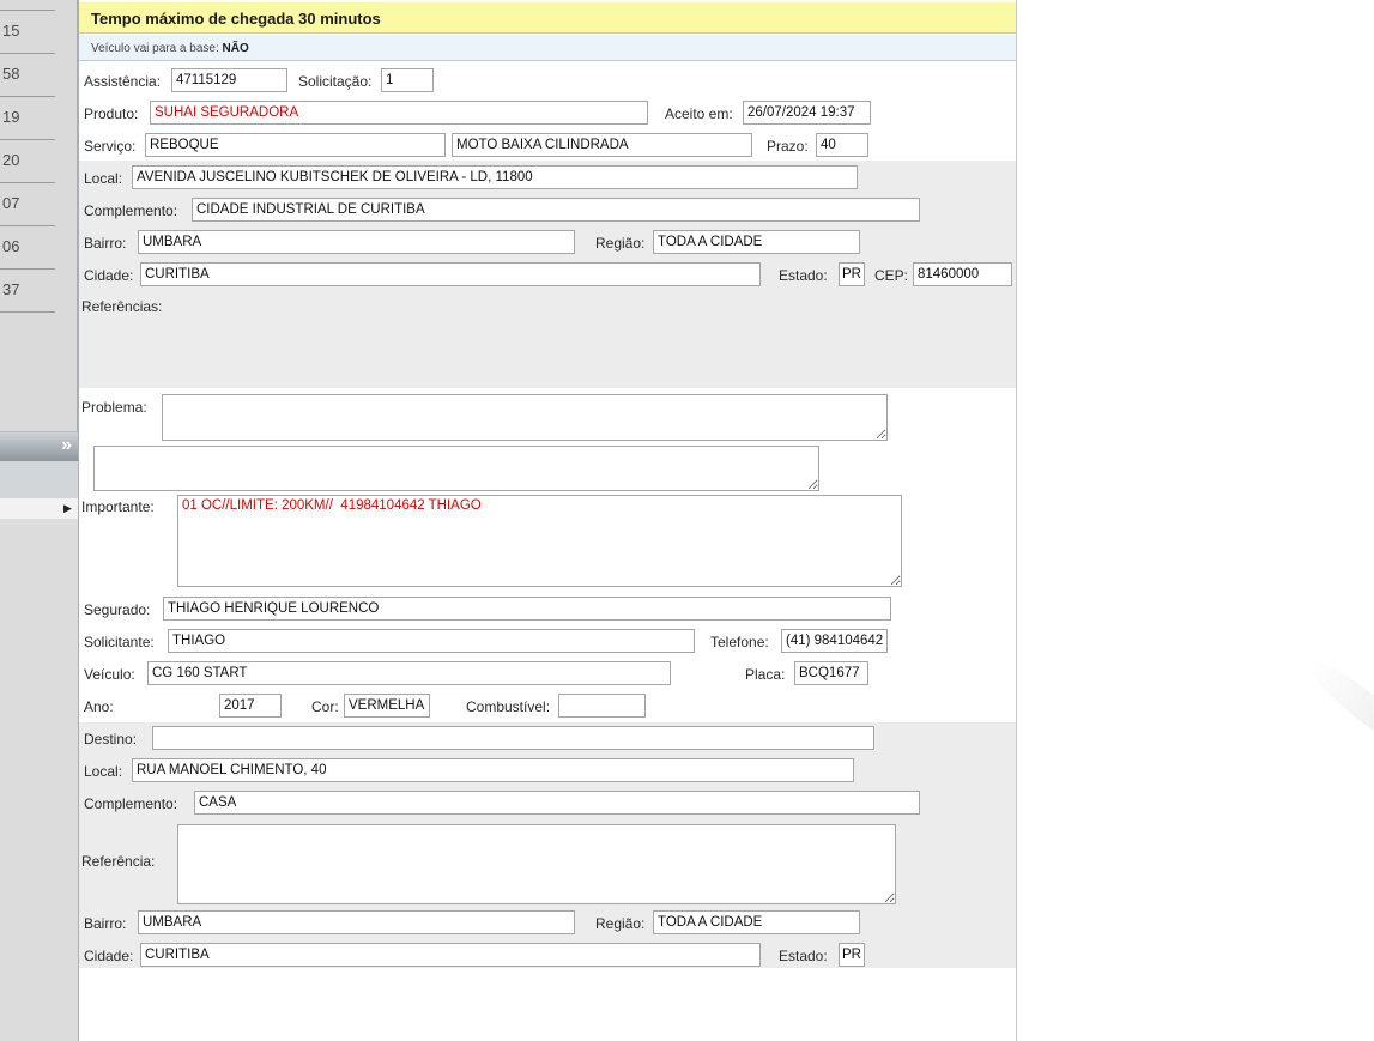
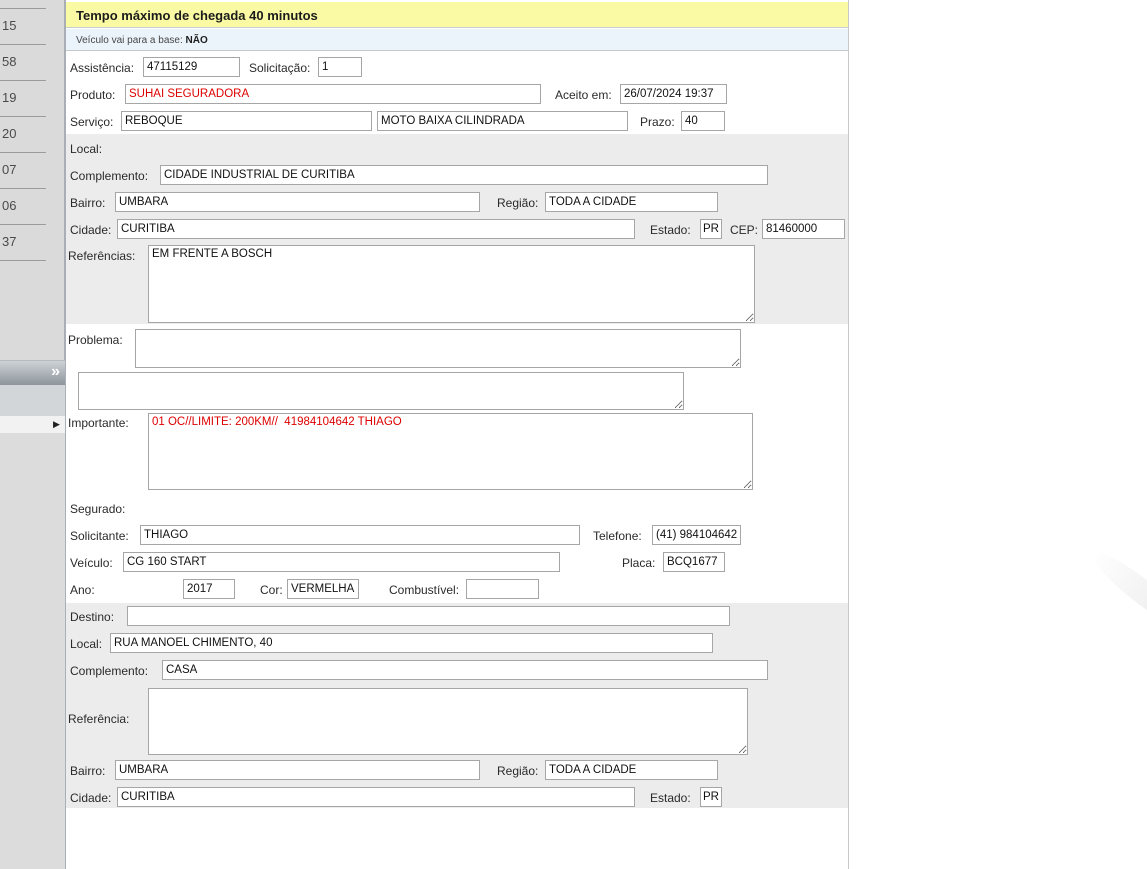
  15
  58
  19
  20
  07
  06
  37
  »
  ▶
- Tempo máximo de chegada 30 minutos
+ Tempo máximo de chegada 40 minutos
  Veículo vai para a base: NÃO
  Assistência:
  47115129
  Solicitação:
  1
  Produto:
  SUHAI SEGURADORA
  Aceito em:
  26/07/2024 19:37
  Serviço:
  REBOQUE
  MOTO BAIXA CILINDRADA
  Prazo:
  40
  Local:
- AVENIDA JUSCELINO KUBITSCHEK DE OLIVEIRA - LD, 11800
  Complemento:
  CIDADE INDUSTRIAL DE CURITIBA
  Bairro:
  UMBARA
  Região:
  TODA A CIDADE
  Cidade:
  CURITIBA
  Estado:
  PR
  CEP:
  81460000
  Referências:
+ EM FRENTE A BOSCH
  Problema:
  Importante:
  01 OC//LIMITE: 200KM// 41984104642 THIAGO
  Segurado:
- THIAGO HENRIQUE LOURENCO
  Solicitante:
  THIAGO
  Telefone:
  (41) 984104642
  Veículo:
  CG 160 START
  Placa:
  BCQ1677
  Ano:
  2017
  Cor:
  VERMELHA
  Combustível:
  Destino:
  Local:
  RUA MANOEL CHIMENTO, 40
  Complemento:
  CASA
  Referência:
  Bairro:
  UMBARA
  Região:
  TODA A CIDADE
  Cidade:
  CURITIBA
  Estado:
  PR
